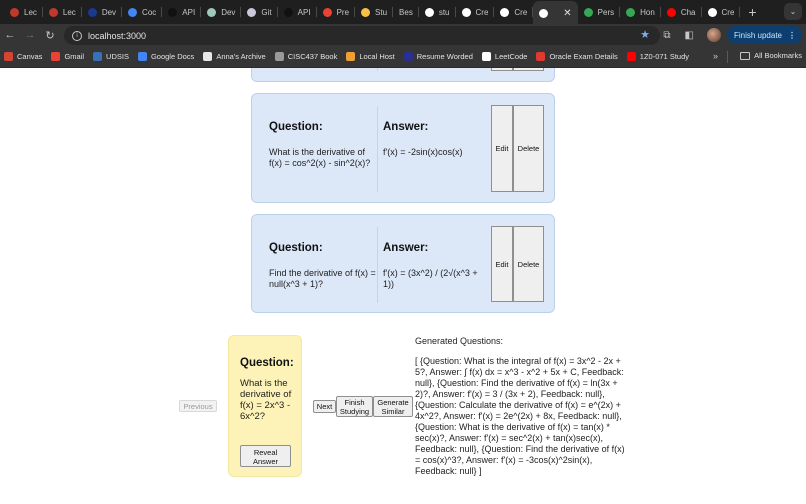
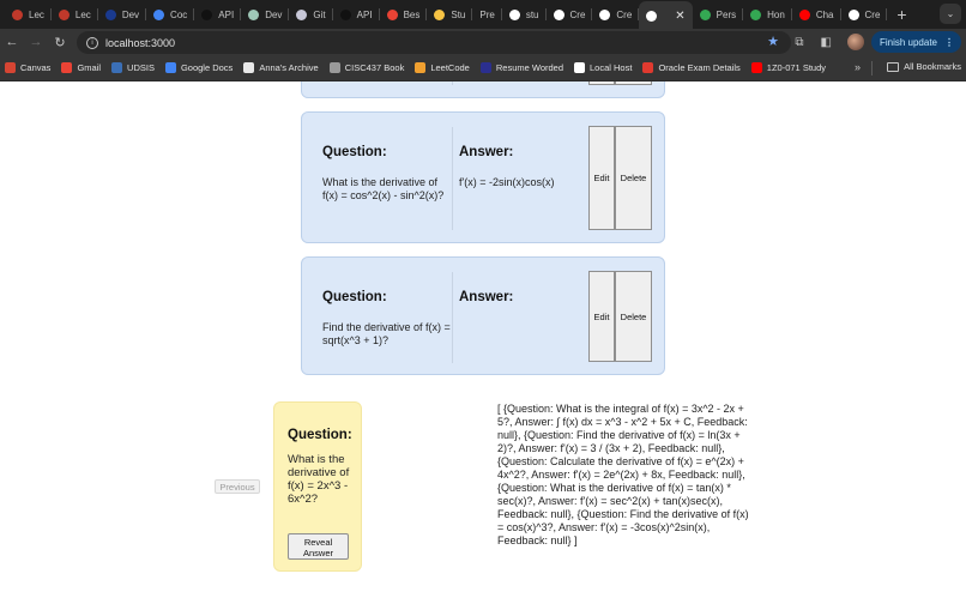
  Lec
  Lec
  Dev
  Coc
  API
  Dev
  Git
  API
- Pre
+ Bes
  Stu
- Bes
+ Pre
  stu
  Cre
  Cre
  ✕
  Pers
  Hon
  Cha
  Cre
  +
  ⌄
  ←
  →
  ↻
  localhost:3000
  ★
  ⧉
  ◧
  Finish update
  ⋮
  Canvas
  Gmail
  UDSIS
  Google Docs
  Anna's Archive
  CISC437 Book
- Local Host
+ LeetCode
  Resume Worded
- LeetCode
+ Local Host
  Oracle Exam Details
  1Z0-071 Study
  »
  All Bookmarks
  Question:
  What is the derivative of f(x) = cos^2(x) - sin^2(x)?
  Answer:
  f'(x) = -2sin(x)cos(x)
  Edit
  Delete
  Question:
- Find the derivative of f(x) = null(x^3 + 1)?
+ Find the derivative of f(x) = sqrt(x^3 + 1)?
  Answer:
- f'(x) = (3x^2) / (2√(x^3 + 1))
  Edit
  Delete
  Previous
  Question:
  What is the derivative of f(x) = 2x^3 - 6x^2?
  Reveal Answer
- Next
- Finish Studying
- Generate Similar
- Generated Questions:
  [ {Question: What is the integral of f(x) = 3x^2 - 2x + 5?, Answer: ∫ f(x) dx = x^3 - x^2 + 5x + C, Feedback: null}, {Question: Find the derivative of f(x) = ln(3x + 2)?, Answer: f'(x) = 3 / (3x + 2), Feedback: null}, {Question: Calculate the derivative of f(x) = e^(2x) + 4x^2?, Answer: f'(x) = 2e^(2x) + 8x, Feedback: null}, {Question: What is the derivative of f(x) = tan(x) * sec(x)?, Answer: f'(x) = sec^2(x) + tan(x)sec(x), Feedback: null}, {Question: Find the derivative of f(x) = cos(x)^3?, Answer: f'(x) = -3cos(x)^2sin(x), Feedback: null} ]
